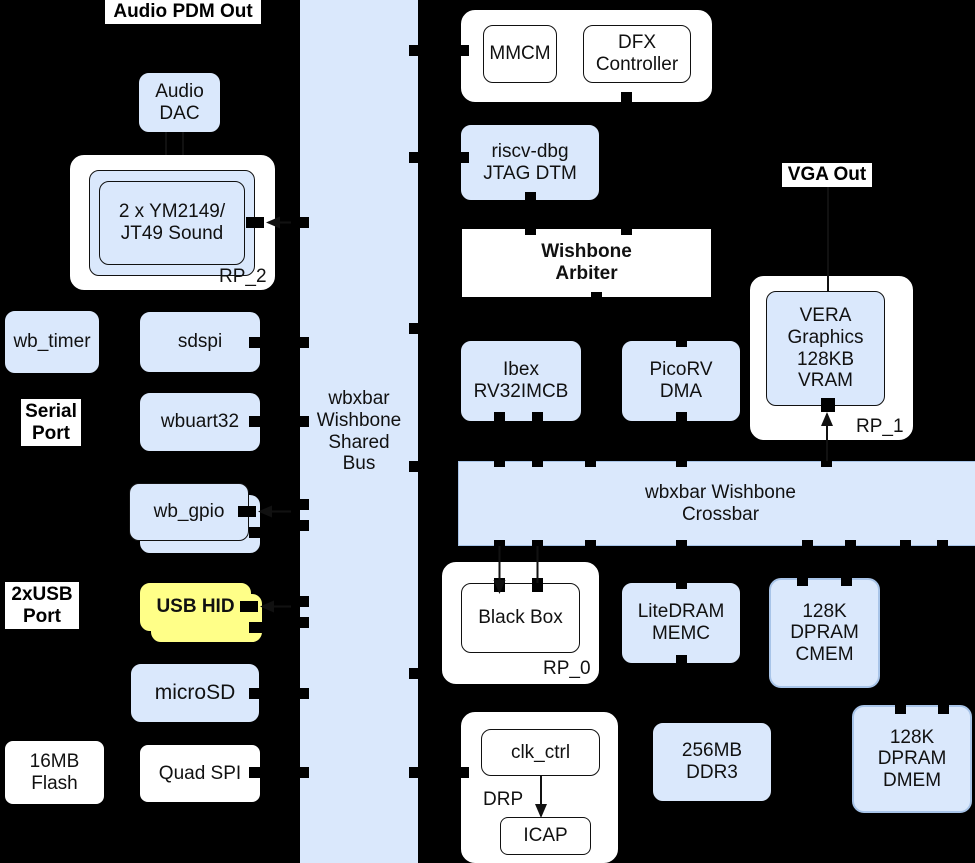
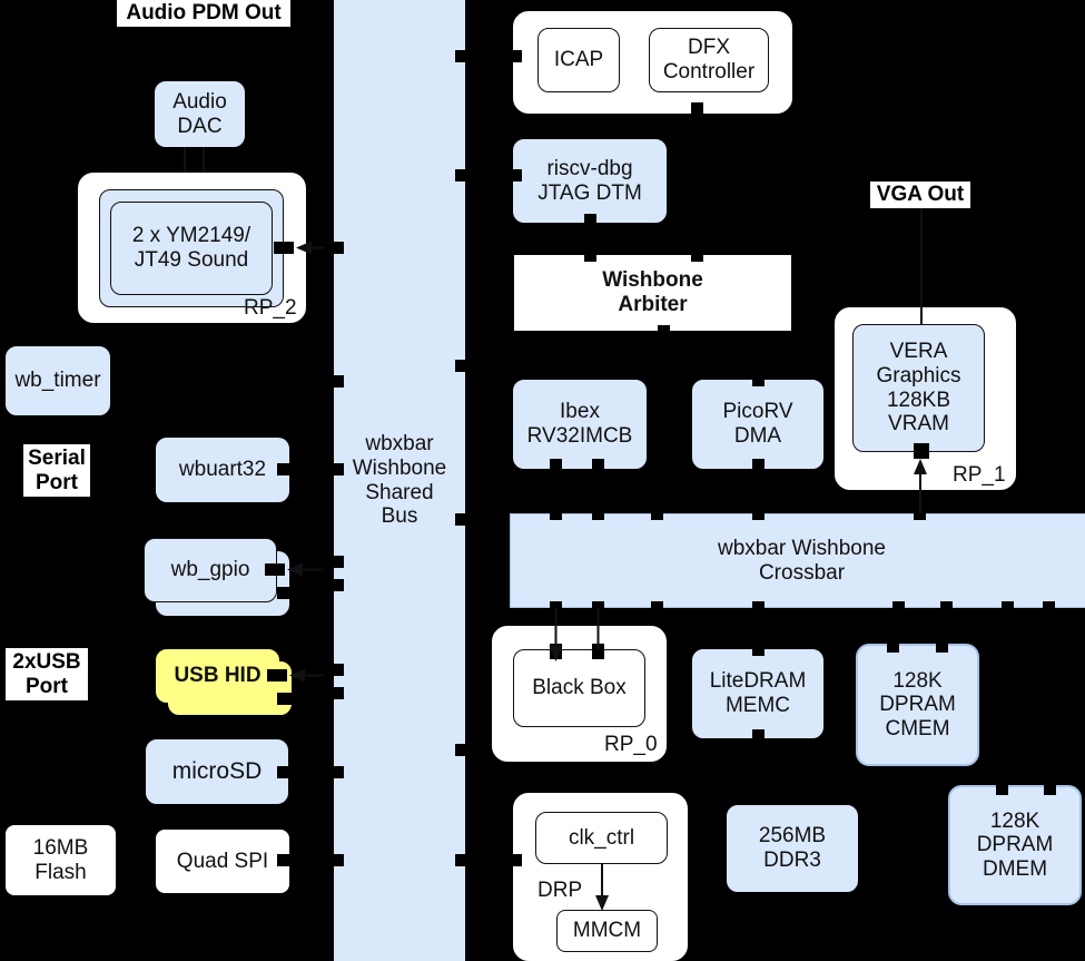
  wbxbar
  Wishbone
  Shared
  Bus
  Audio PDM Out
  VGA Out
  Serial
  Port
  2xUSB
  Port
  Audio
  DAC
  2 x YM2149/
  JT49 Sound
  RP_2
  wb_timer
- sdspi
  wbuart32
  wb_gpio
  USB HID
  microSD
  16MB
  Flash
  Quad SPI
- MMCM
+ ICAP
  DFX
  Controller
  riscv-dbg
  JTAG DTM
  Wishbone
  Arbiter
  Ibex
  RV32IMCB
  PicoRV
  DMA
  VERA
  Graphics
  128KB
  VRAM
  RP_1
  wbxbar Wishbone
  Crossbar
  Black Box
  RP_0
  LiteDRAM
  MEMC
  128K
  DPRAM
  CMEM
  128K
  DPRAM
  DMEM
  256MB
  DDR3
  clk_ctrl
- ICAP
+ MMCM
  DRP
